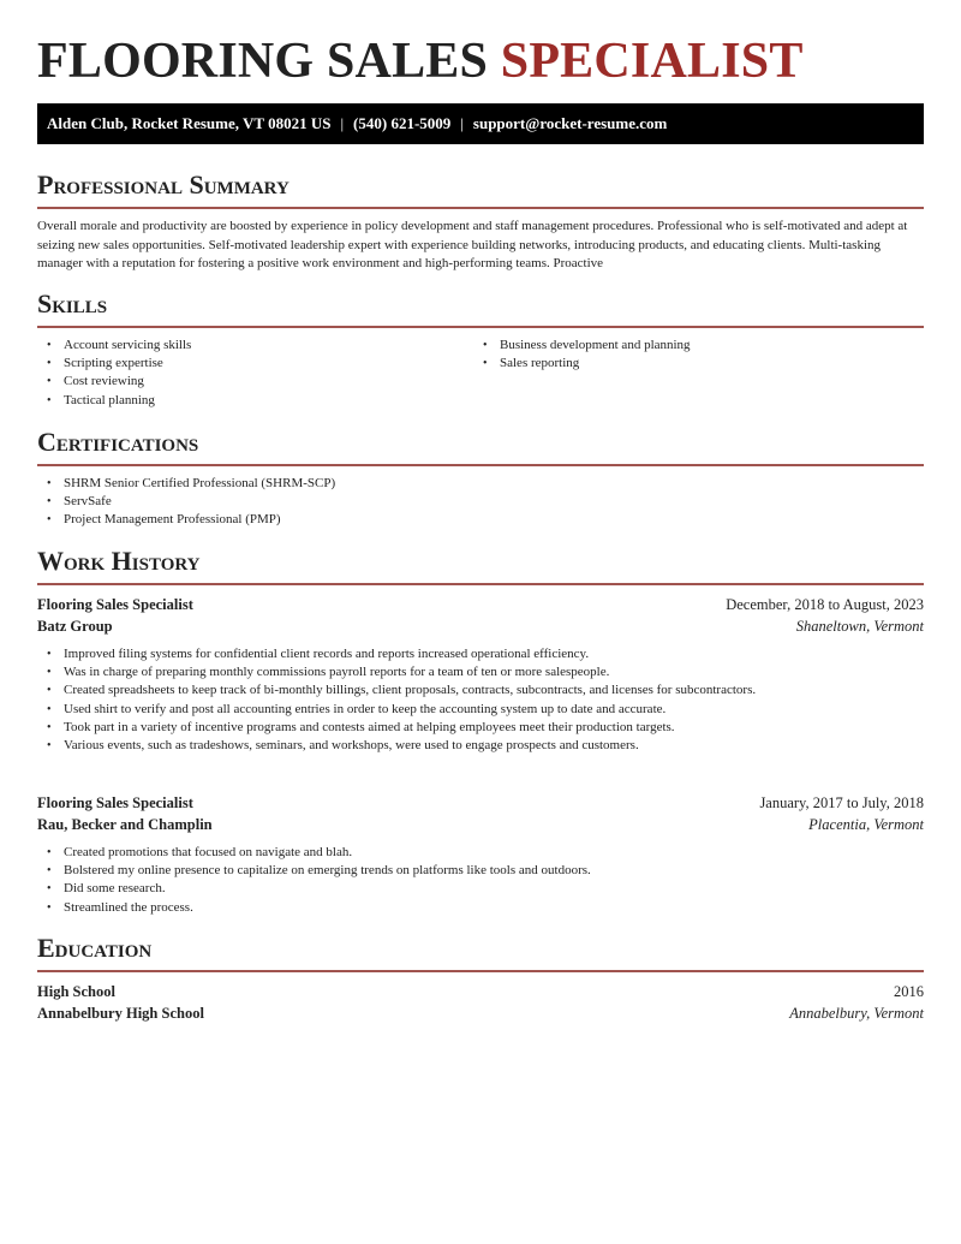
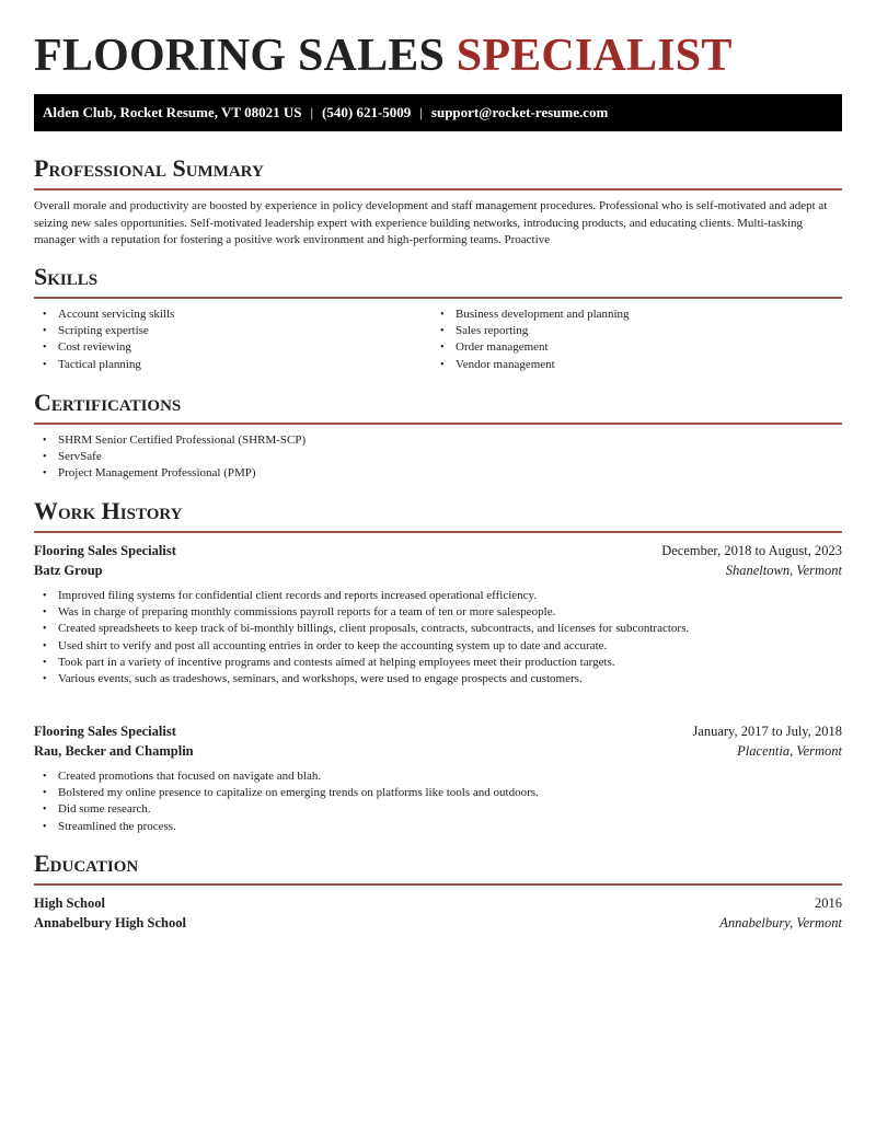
  FLOORING SALES SPECIALIST
  Alden Club, Rocket Resume, VT 08021 US
  |
  (540) 621-5009
  |
  support@rocket-resume.com
  Professional Summary
  Overall morale and productivity are boosted by experience in policy development and staff management procedures. Professional who is self-motivated and adept at seizing new sales opportunities. Self-motivated leadership expert with experience building networks, introducing products, and educating clients. Multi-tasking manager with a reputation for fostering a positive work environment and high-performing teams. Proactive
  Skills
  Account servicing skills
  Scripting expertise
  Cost reviewing
  Tactical planning
  Business development and planning
  Sales reporting
+ Order management
+ Vendor management
  Certifications
  SHRM Senior Certified Professional (SHRM-SCP)
  ServSafe
  Project Management Professional (PMP)
  Work History
  Flooring Sales Specialist
  December, 2018 to August, 2023
  Batz Group
  Shaneltown, Vermont
  Improved filing systems for confidential client records and reports increased operational efficiency.
  Was in charge of preparing monthly commissions payroll reports for a team of ten or more salespeople.
  Created spreadsheets to keep track of bi-monthly billings, client proposals, contracts, subcontracts, and licenses for subcontractors.
  Used shirt to verify and post all accounting entries in order to keep the accounting system up to date and accurate.
  Took part in a variety of incentive programs and contests aimed at helping employees meet their production targets.
  Various events, such as tradeshows, seminars, and workshops, were used to engage prospects and customers.
  Flooring Sales Specialist
  January, 2017 to July, 2018
  Rau, Becker and Champlin
  Placentia, Vermont
  Created promotions that focused on navigate and blah.
  Bolstered my online presence to capitalize on emerging trends on platforms like tools and outdoors.
  Did some research.
  Streamlined the process.
  Education
  High School
  2016
  Annabelbury High School
  Annabelbury, Vermont
